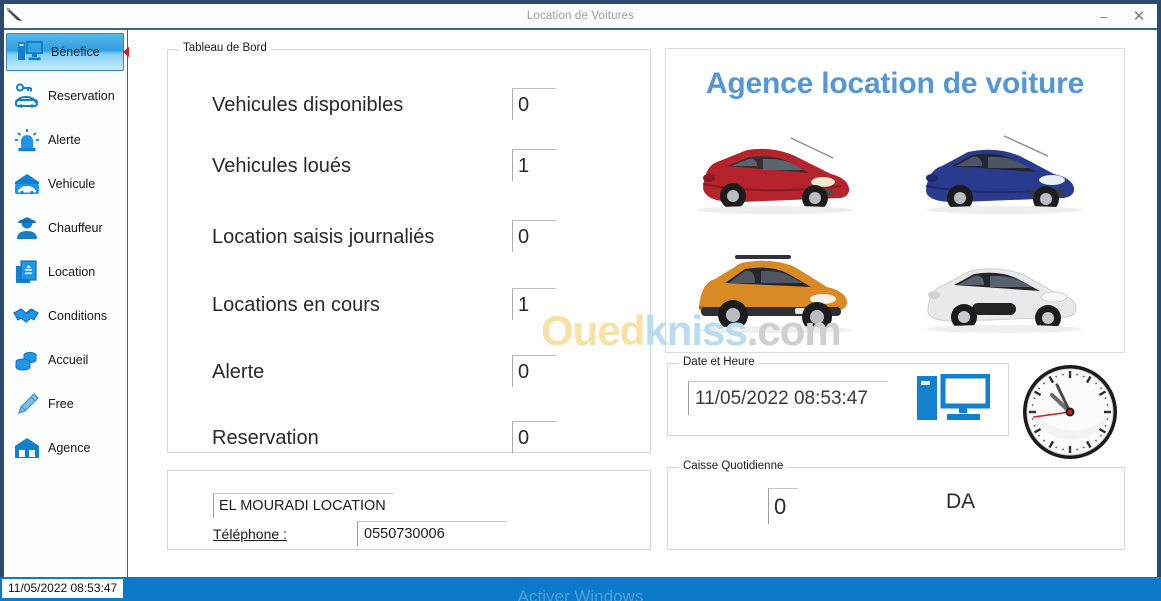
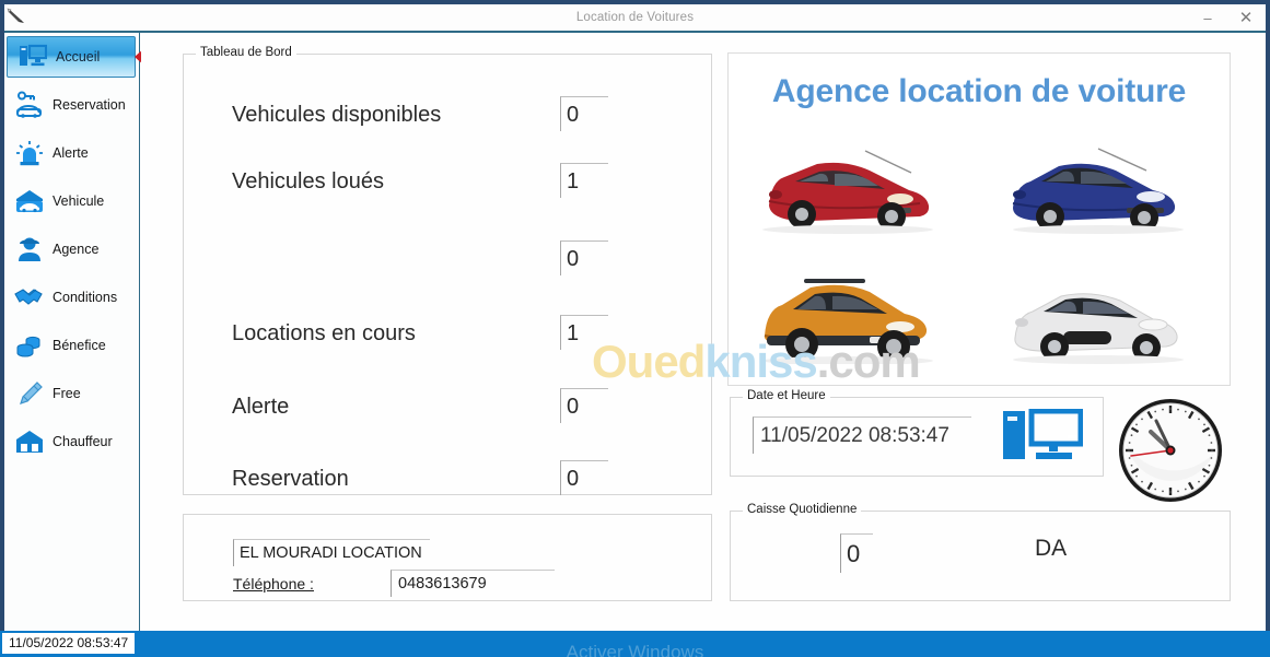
  Location de Voitures
  –
  ✕
- Bénefice
+ Accueil
  Reservation
  Alerte
  Vehicule
- Chauffeur
+ Agence
- Location
  Conditions
- Accueil
+ Bénefice
  Free
- Agence
+ Chauffeur
  Tableau de Bord
  Vehicules disponibles
  0
  Vehicules loués
  1
- Location saisis journaliés
  0
  Locations en cours
  1
  Alerte
  0
  Reservation
  0
  EL MOURADI LOCATION
  Téléphone :
- 0550730006
+ 0483613679
  Agence location de voiture
  Date et Heure
  11/05/2022 08:53:47
  Caisse Quotidienne
  0
  DA
  Ouedkniss.com
  11/05/2022 08:53:47
  Activer Windows
